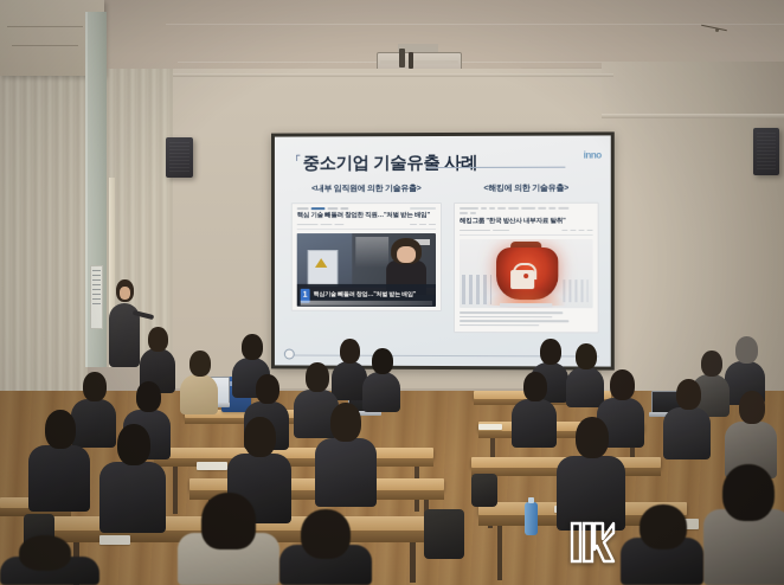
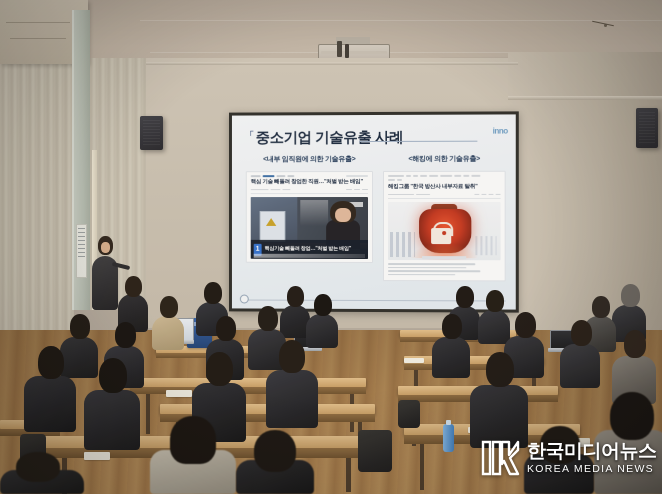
+ 한국미디어뉴스
+ KOREA MEDIA NEWS
